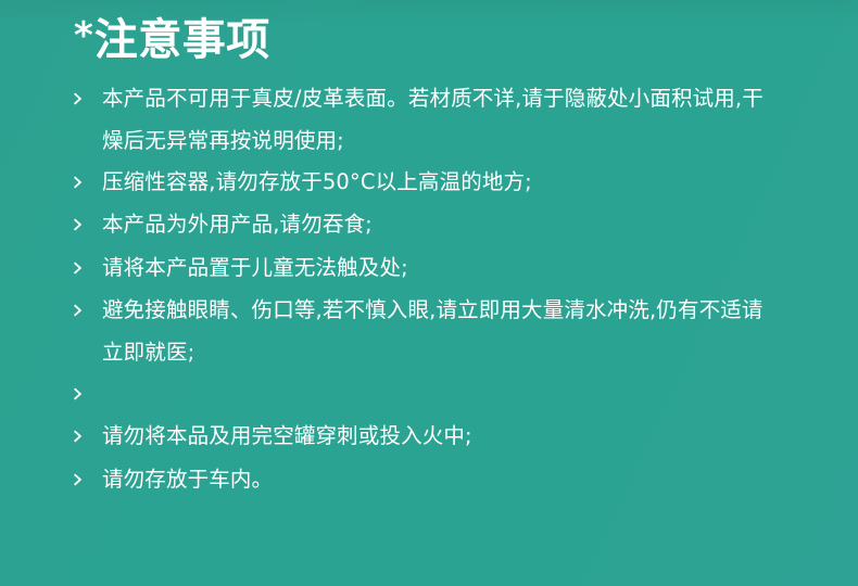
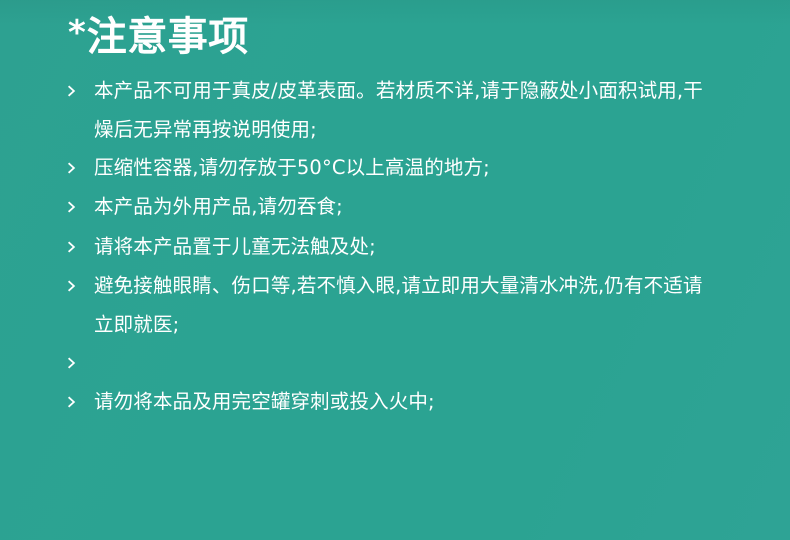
  *
  注意事项
  本产品不可用于真皮/皮革表面。若材质不详,请于隐蔽处小面积试用,干燥后无异常再按说明使用;
  压缩性容器,请勿存放于50°C以上高温的地方;
  本产品为外用产品,请勿吞食;
  请将本产品置于儿童无法触及处;
  避免接触眼睛、伤口等,若不慎入眼,请立即用大量清水冲洗,仍有不适请立即就医;
  请勿将本品及用完空罐穿刺或投入火中;
- 请勿存放于车内。
